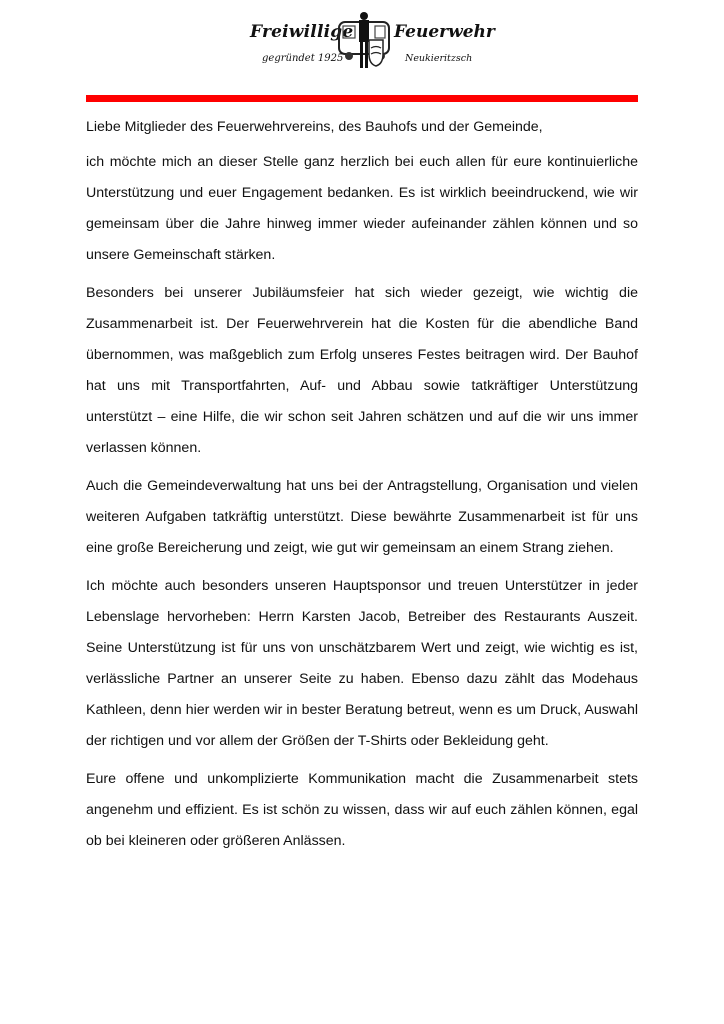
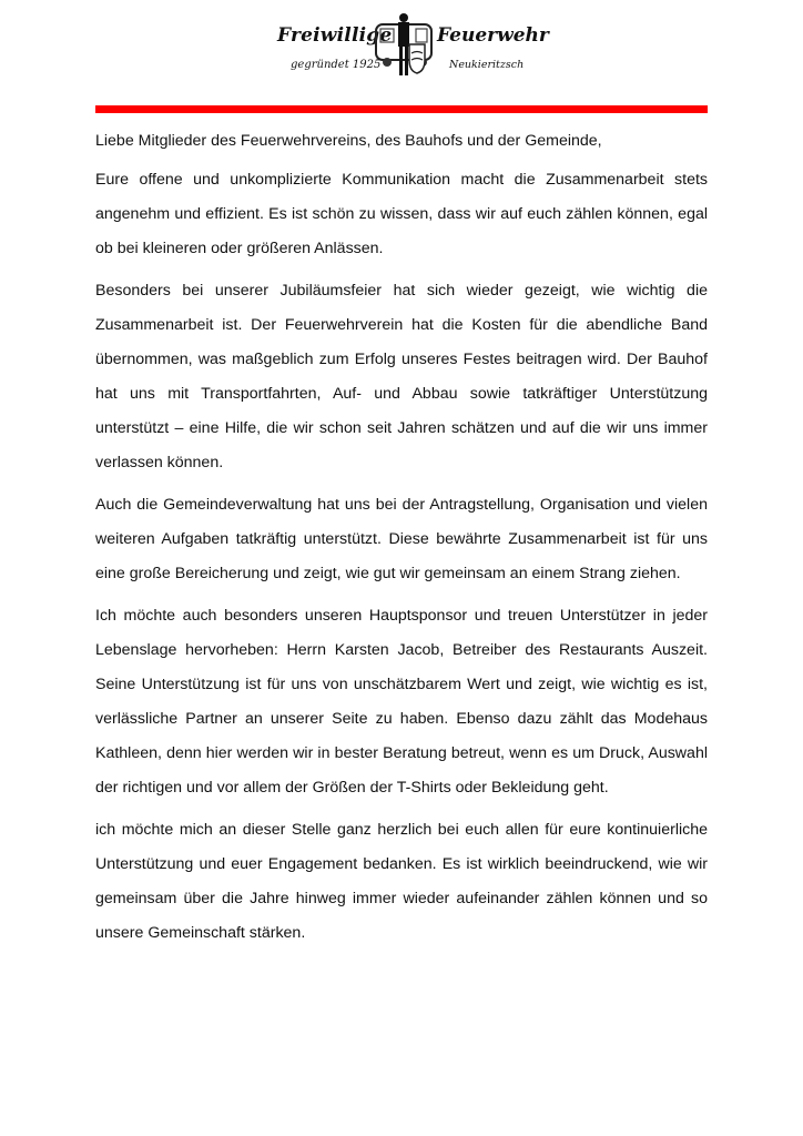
  Freiwillige
  Feuerwehr
  gegründet 1925
  Neukieritzsch
  Liebe Mitglieder des Feuerwehrvereins, des Bauhofs und der Gemeinde,
- ich möchte mich an dieser Stelle ganz herzlich bei euch allen für eure kontinuierliche Unterstützung und euer Engagement bedanken. Es ist wirklich beeindruckend, wie wir gemeinsam über die Jahre hinweg immer wieder aufeinander zählen können und so unsere Gemeinschaft stärken.
+ Eure offene und unkomplizierte Kommunikation macht die Zusammenarbeit stets angenehm und effizient. Es ist schön zu wissen, dass wir auf euch zählen können, egal ob bei kleineren oder größeren Anlässen.
  Besonders bei unserer Jubiläumsfeier hat sich wieder gezeigt, wie wichtig die Zusammenarbeit ist. Der Feuerwehrverein hat die Kosten für die abendliche Band übernommen, was maßgeblich zum Erfolg unseres Festes beitragen wird. Der Bauhof hat uns mit Transportfahrten, Auf- und Abbau sowie tatkräftiger Unterstützung unterstützt – eine Hilfe, die wir schon seit Jahren schätzen und auf die wir uns immer verlassen können.
  Auch die Gemeindeverwaltung hat uns bei der Antragstellung, Organisation und vielen weiteren Aufgaben tatkräftig unterstützt. Diese bewährte Zusammenarbeit ist für uns eine große Bereicherung und zeigt, wie gut wir gemeinsam an einem Strang ziehen.
  Ich möchte auch besonders unseren Hauptsponsor und treuen Unterstützer in jeder Lebenslage hervorheben: Herrn Karsten Jacob, Betreiber des Restaurants Auszeit. Seine Unterstützung ist für uns von unschätzbarem Wert und zeigt, wie wichtig es ist, verlässliche Partner an unserer Seite zu haben. Ebenso dazu zählt das Modehaus Kathleen, denn hier werden wir in bester Beratung betreut, wenn es um Druck, Auswahl der richtigen und vor allem der Größen der T-Shirts oder Bekleidung geht.
- Eure offene und unkomplizierte Kommunikation macht die Zusammenarbeit stets angenehm und effizient. Es ist schön zu wissen, dass wir auf euch zählen können, egal ob bei kleineren oder größeren Anlässen.
+ ich möchte mich an dieser Stelle ganz herzlich bei euch allen für eure kontinuierliche Unterstützung und euer Engagement bedanken. Es ist wirklich beeindruckend, wie wir gemeinsam über die Jahre hinweg immer wieder aufeinander zählen können und so unsere Gemeinschaft stärken.
